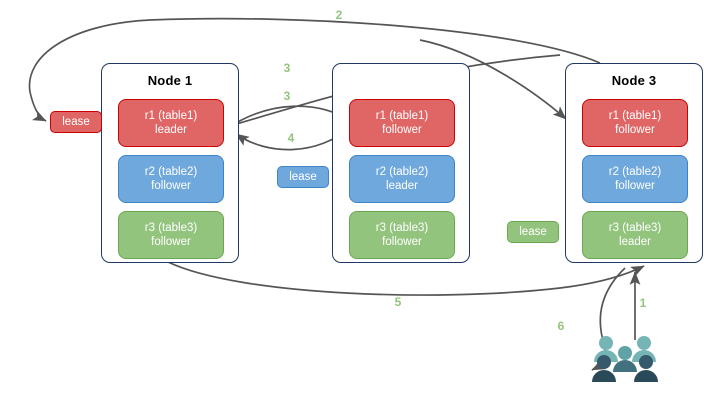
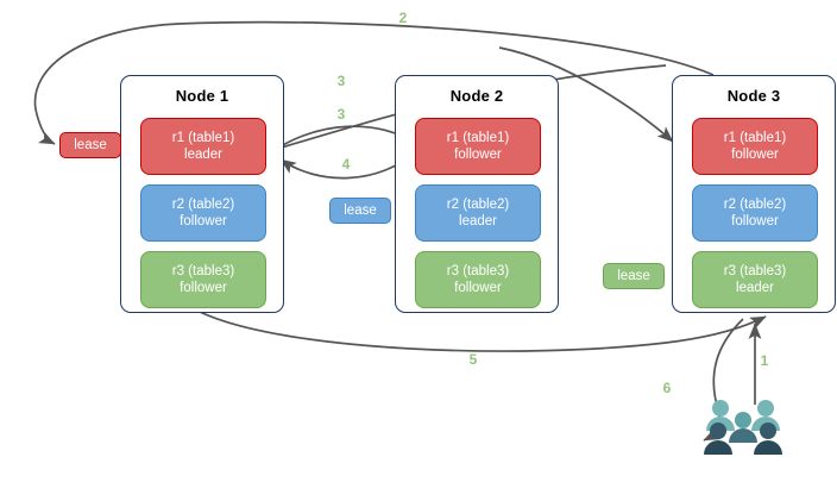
  Node 1
  r1 (table1)
  leader
  r2 (table2)
  follower
  r3 (table3)
  follower
+ Node 2
  r1 (table1)
  follower
  r2 (table2)
  leader
  r3 (table3)
  follower
  Node 3
  r1 (table1)
  follower
  r2 (table2)
  follower
  r3 (table3)
  leader
  lease
  lease
  lease
  2
  3
  3
  4
  5
  1
  6
